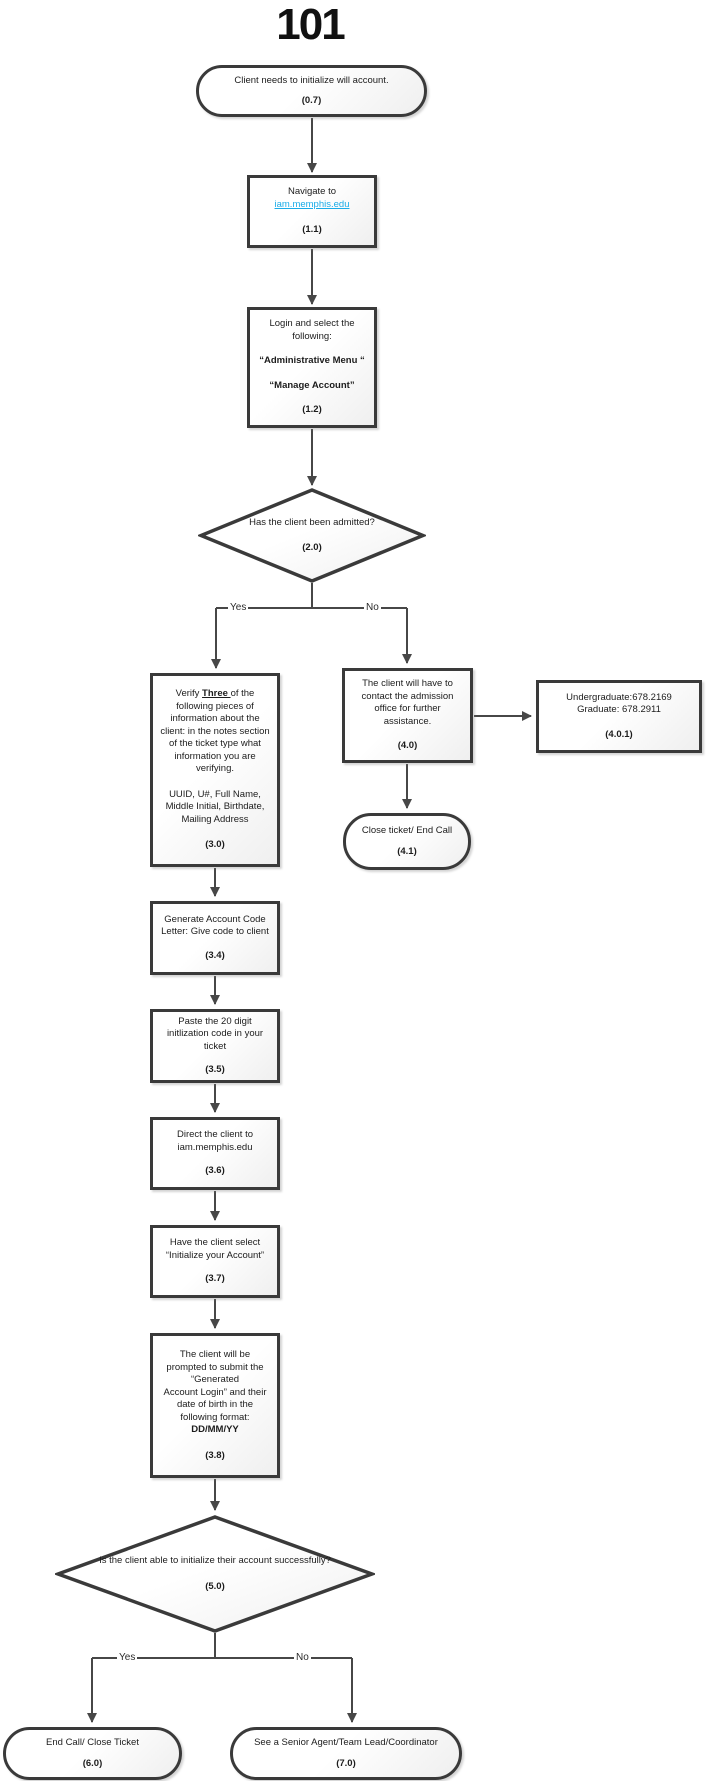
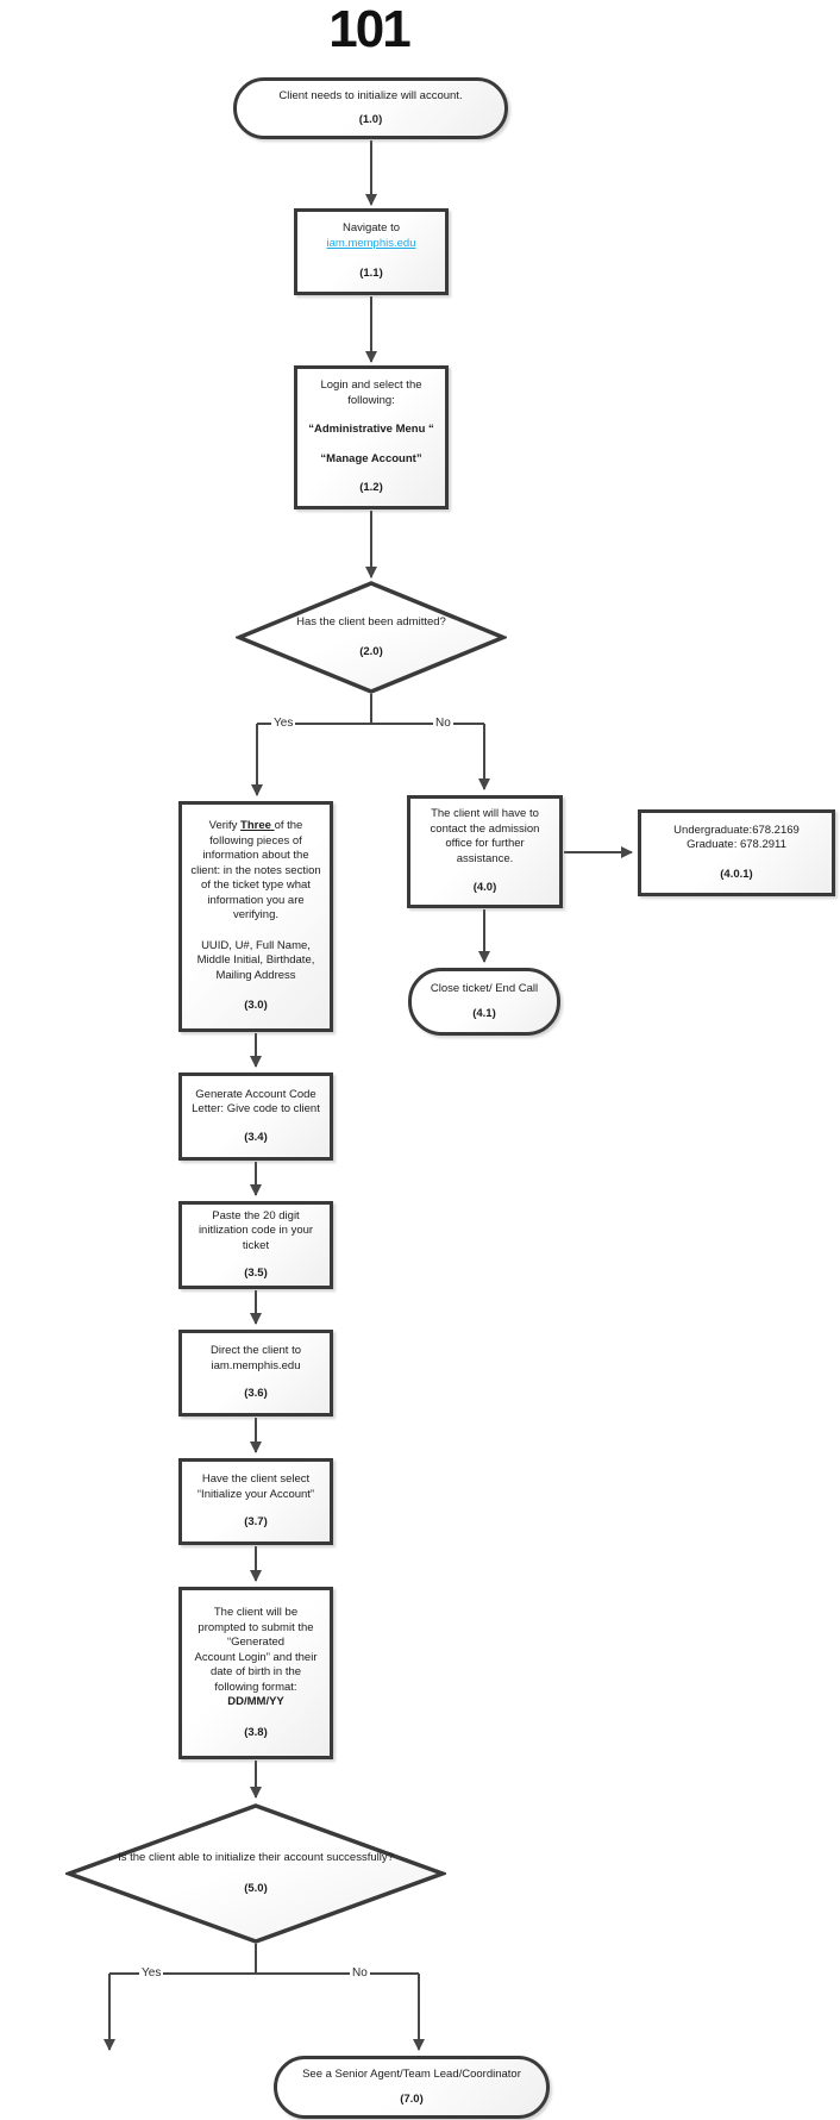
  101
  Client needs to initialize will account.
- (0.7)
+ (1.0)
  Navigate to
  iam.memphis.edu
  (1.1)
  Login and select the following:
  “Administrative Menu “
  “Manage Account”
  (1.2)
  Has the client been admitted?
  (2.0)
  Yes
  No
  Verify Three of the following pieces of information about the client: in the notes section of the ticket type what information you are verifying.
  UUID, U#, Full Name, Middle Initial, Birthdate, Mailing Address
  (3.0)
  The client will have to contact the admission office for further assistance.
  (4.0)
  Undergraduate:678.2169
  Graduate: 678.2911
  (4.0.1)
  Close ticket/ End Call
  (4.1)
  Generate Account Code Letter: Give code to client
  (3.4)
  Paste the 20 digit initlization code in your ticket
  (3.5)
  Direct the client to iam.memphis.edu
  (3.6)
  Have the client select
  “Initialize your Account”
  (3.7)
  The client will be prompted to submit the “Generated
  Account Login” and their date of birth in the following format: DD/MM/YY
  (3.8)
  Is the client able to initialize their account successfully?
  (5.0)
  Yes
  No
- End Call/ Close Ticket
- (6.0)
  See a Senior Agent/Team Lead/Coordinator
  (7.0)
